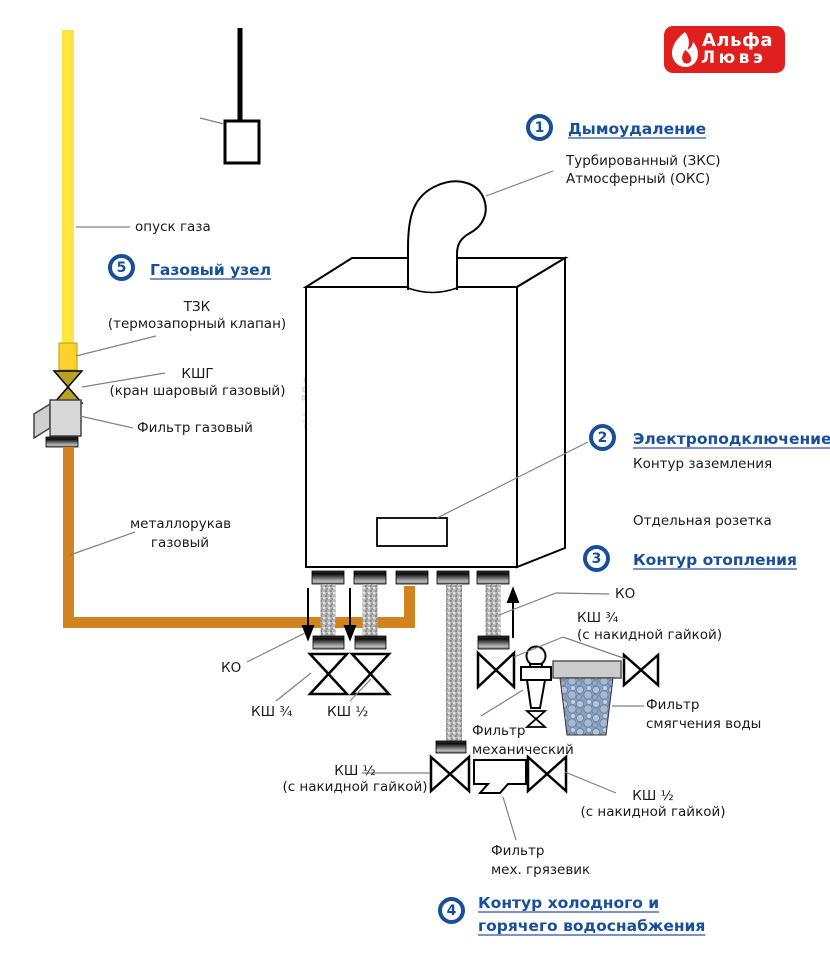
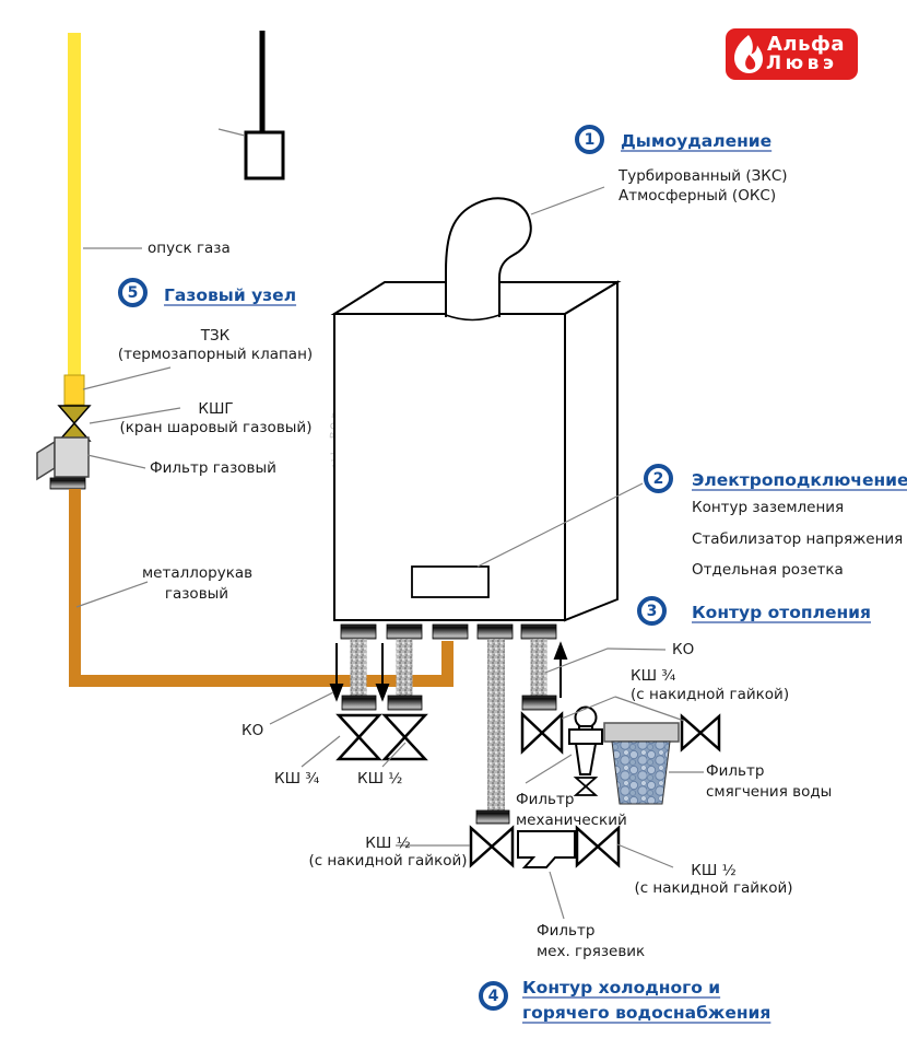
  Альфа
  Лювэ
  1
  2
  3
  4
  5
  Дымоудаление
  Электроподключение
  Контур отопления
  Контур холодного и
  горячего водоснабжения
  Газовый узел
  Турбированный (ЗКС)
  Атмосферный (ОКС)
  Контур заземления
+ Стабилизатор напряжения
  Отдельная розетка
  опуск газа
  ТЗК
  (термозапорный клапан)
  КШГ
  (кран шаровый газовый)
  Фильтр газовый
  металлорукав
  газовый
  КО
  КО
  КШ ¾
  КШ ½
  КШ ¾
  (с накидной гайкой)
  Фильтр
  смягчения воды
  Фильтр
  механический
  КШ ½
  (с накидной гайкой)
  КШ ½
  (с накидной гайкой)
  Фильтр
  мех. грязевик
